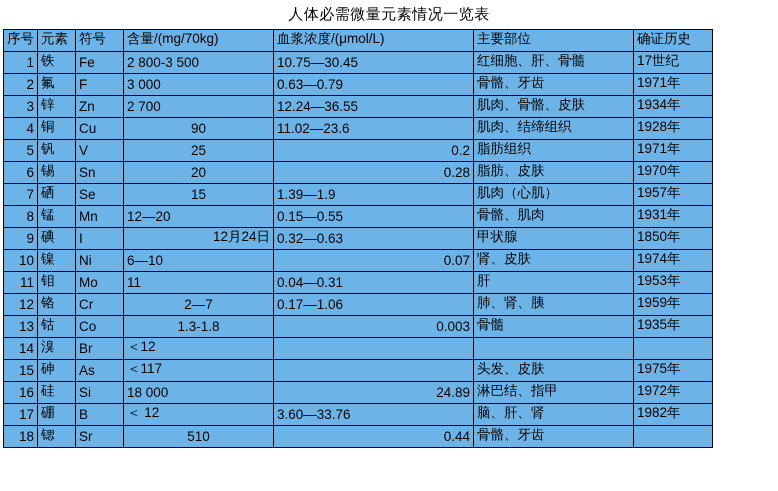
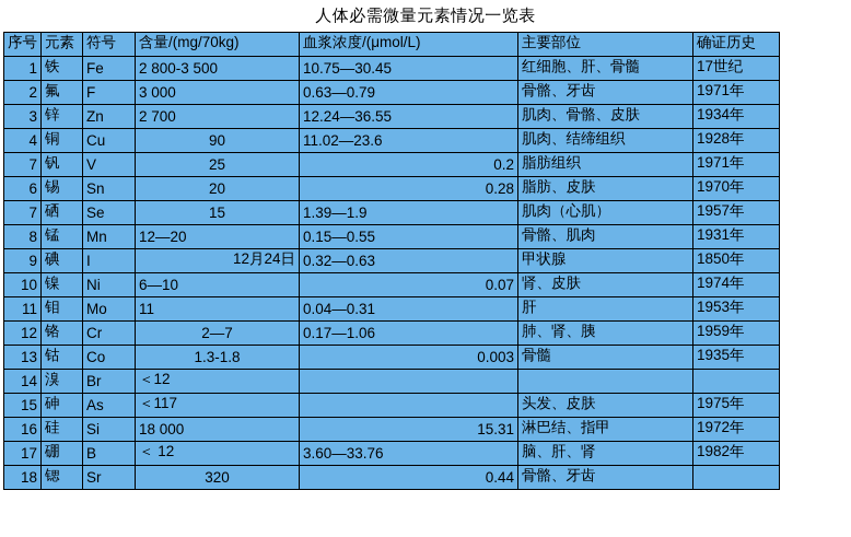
  人体必需微量元素情况一览表
  序号	元素	符号	含量/(mg/70kg)	血浆浓度/(μmol/L)	主要部位	确证历史
  1	铁	Fe	2 800-3 500	10.75—30.45	红细胞、肝、骨髓	17世纪
  2	氟	F	3 000	0.63—0.79	骨骼、牙齿	1971年
  3	锌	Zn	2 700	12.24—36.55	肌肉、骨骼、皮肤	1934年
  4	铜	Cu	90	11.02—23.6	肌肉、结缔组织	1928年
- 5	钒	V	25	0.2	脂肪组织	1971年
+ 7	钒	V	25	0.2	脂肪组织	1971年
  6	锡	Sn	20	0.28	脂肪、皮肤	1970年
  7	硒	Se	15	1.39—1.9	肌肉（心肌）	1957年
  8	锰	Mn	12—20	0.15—0.55	骨骼、肌肉	1931年
  9	碘	I	12月24日	0.32—0.63	甲状腺	1850年
  10	镍	Ni	6—10	0.07	肾、皮肤	1974年
  11	钼	Mo	11	0.04—0.31	肝	1953年
  12	铬	Cr	2—7	0.17—1.06	肺、肾、胰	1959年
  13	钴	Co	1.3-1.8	0.003	骨髓	1935年
  14	溴	Br	＜12
  15	砷	As	＜117		头发、皮肤	1975年
- 16	硅	Si	18 000	24.89	淋巴结、指甲	1972年
+ 16	硅	Si	18 000	15.31	淋巴结、指甲	1972年
  17	硼	B	＜ 12	3.60—33.76	脑、肝、肾	1982年
- 18	锶	Sr	510	0.44	骨骼、牙齿
+ 18	锶	Sr	320	0.44	骨骼、牙齿
